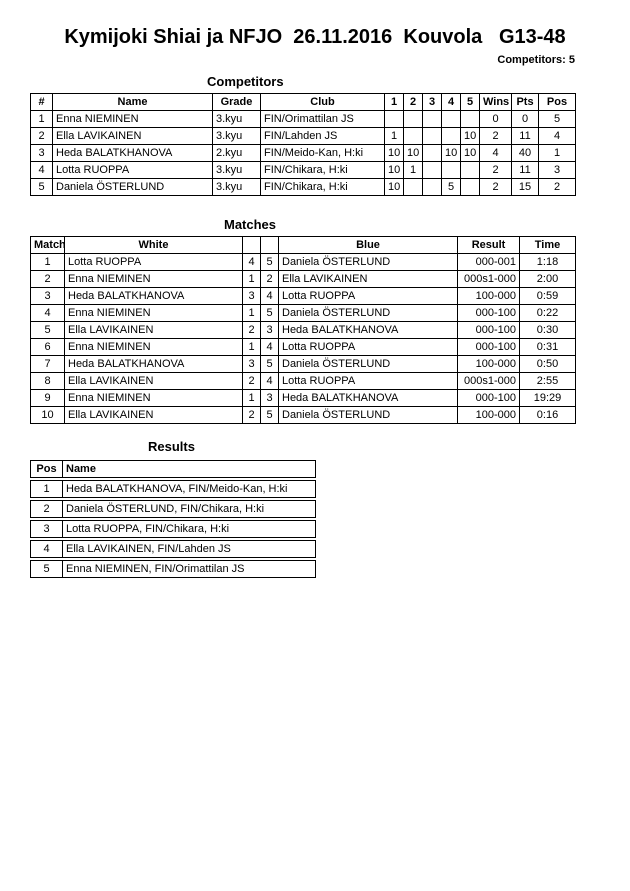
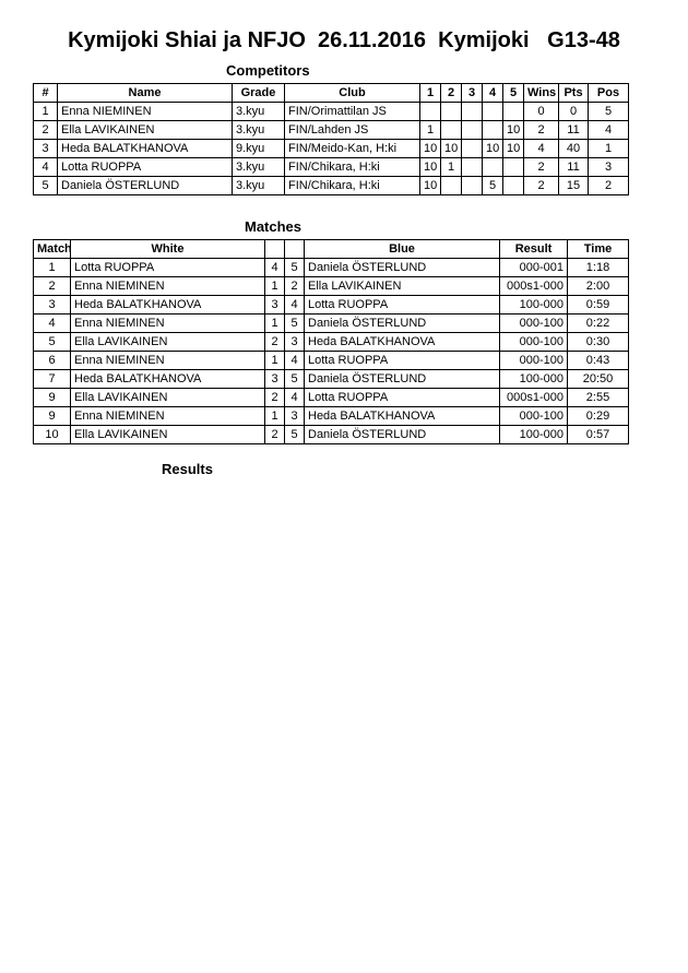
- Kymijoki Shiai ja NFJO 26.11.2016 Kouvola G13-48
+ Kymijoki Shiai ja NFJO 26.11.2016 Kymijoki G13-48
- Competitors: 5
  Competitors
  #	Name	Grade	Club	1	2	3	4	5	Wins	Pts	Pos
  1	Enna NIEMINEN	3.kyu	FIN/Orimattilan JS						0	0	5
  2	Ella LAVIKAINEN	3.kyu	FIN/Lahden JS	1				10	2	11	4
- 3	Heda BALATKHANOVA	2.kyu	FIN/Meido-Kan, H:ki	10	10		10	10	4	40	1
+ 3	Heda BALATKHANOVA	9.kyu	FIN/Meido-Kan, H:ki	10	10		10	10	4	40	1
  4	Lotta RUOPPA	3.kyu	FIN/Chikara, H:ki	10	1				2	11	3
  5	Daniela ÖSTERLUND	3.kyu	FIN/Chikara, H:ki	10			5		2	15	2
  Matches
  Match	White			Blue	Result	Time
  1	Lotta RUOPPA	4	5	Daniela ÖSTERLUND	000-001	1:18
  2	Enna NIEMINEN	1	2	Ella LAVIKAINEN	000s1-000	2:00
  3	Heda BALATKHANOVA	3	4	Lotta RUOPPA	100-000	0:59
  4	Enna NIEMINEN	1	5	Daniela ÖSTERLUND	000-100	0:22
  5	Ella LAVIKAINEN	2	3	Heda BALATKHANOVA	000-100	0:30
- 6	Enna NIEMINEN	1	4	Lotta RUOPPA	000-100	0:31
+ 6	Enna NIEMINEN	1	4	Lotta RUOPPA	000-100	0:43
- 7	Heda BALATKHANOVA	3	5	Daniela ÖSTERLUND	100-000	0:50
+ 7	Heda BALATKHANOVA	3	5	Daniela ÖSTERLUND	100-000	20:50
- 8	Ella LAVIKAINEN	2	4	Lotta RUOPPA	000s1-000	2:55
+ 9	Ella LAVIKAINEN	2	4	Lotta RUOPPA	000s1-000	2:55
- 9	Enna NIEMINEN	1	3	Heda BALATKHANOVA	000-100	19:29
+ 9	Enna NIEMINEN	1	3	Heda BALATKHANOVA	000-100	0:29
- 10	Ella LAVIKAINEN	2	5	Daniela ÖSTERLUND	100-000	0:16
+ 10	Ella LAVIKAINEN	2	5	Daniela ÖSTERLUND	100-000	0:57
  Results
- Pos	Name
- 1	Heda BALATKHANOVA, FIN/Meido-Kan, H:ki
- 2	Daniela ÖSTERLUND, FIN/Chikara, H:ki
- 3	Lotta RUOPPA, FIN/Chikara, H:ki
- 4	Ella LAVIKAINEN, FIN/Lahden JS
- 5	Enna NIEMINEN, FIN/Orimattilan JS
